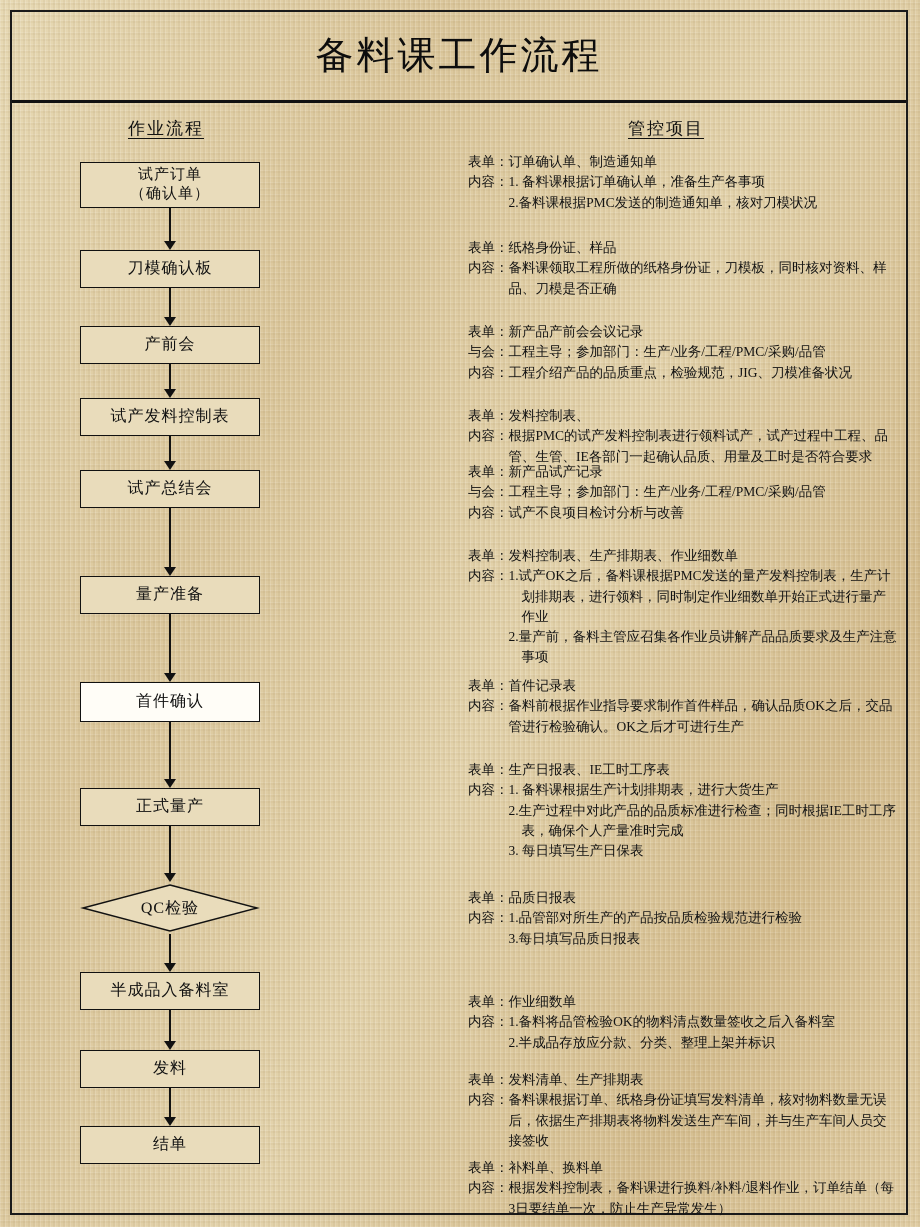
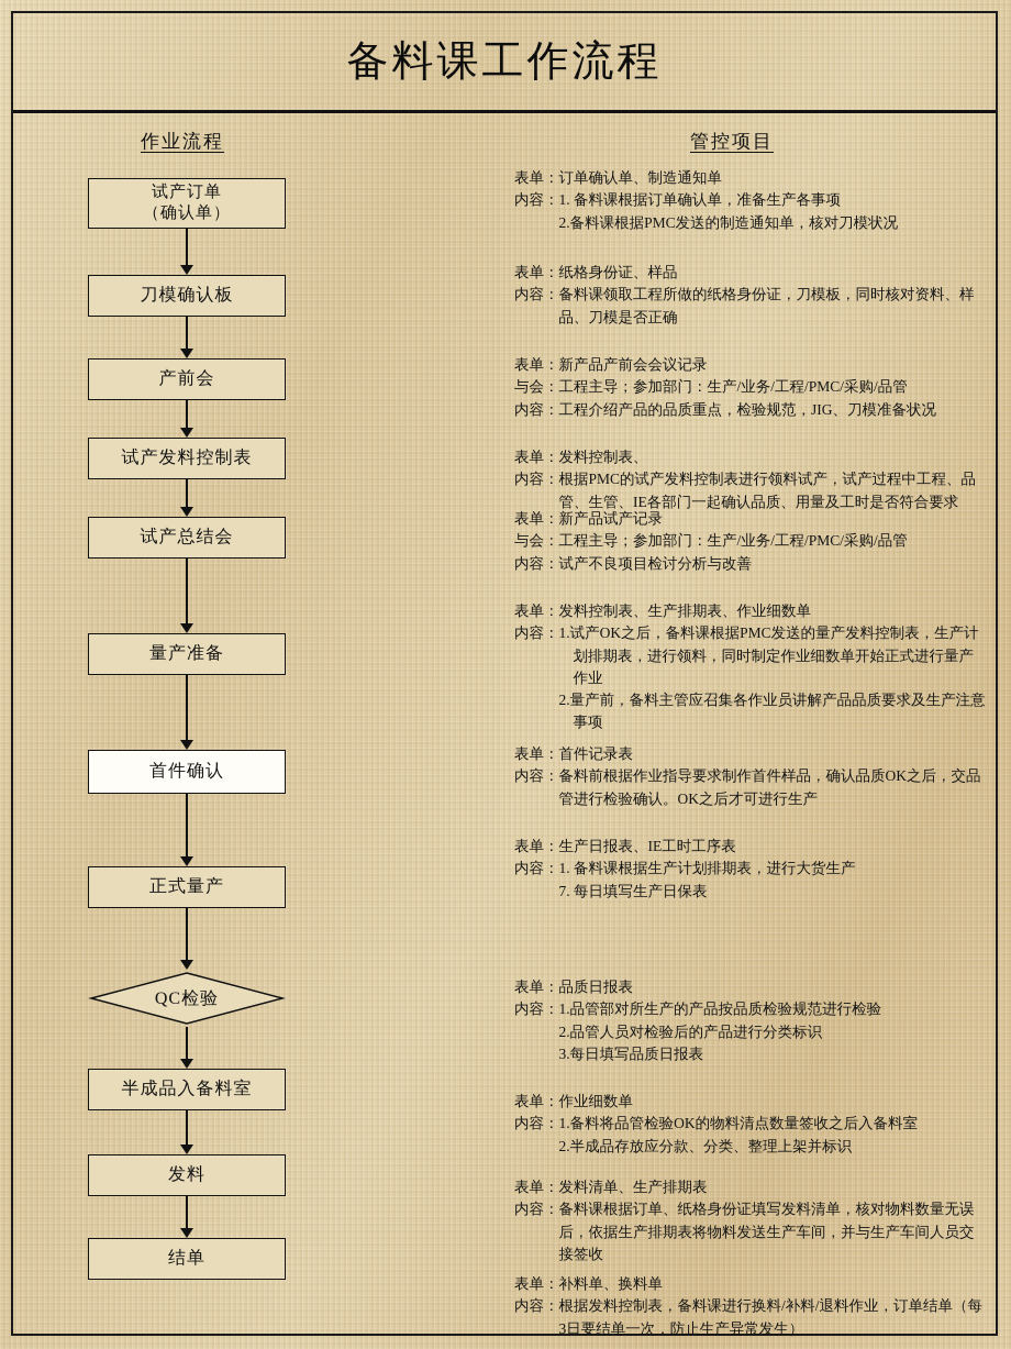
  备料课工作流程
  作业流程
  管控项目
  试产订单
  （确认单）
  刀模确认板
  产前会
  试产发料控制表
  试产总结会
  量产准备
  首件确认
  正式量产
  QC检验
  半成品入备料室
  发料
  结单
  表单：
  订单确认单、制造通知单
  内容：
  1. 备料课根据订单确认单，准备生产各事项
  2.备料课根据PMC发送的制造通知单，核对刀模状况
  表单：
  纸格身份证、样品
  内容：
  备料课领取工程所做的纸格身份证，刀模板，同时核对资料、样品、刀模是否正确
  表单：
  新产品产前会会议记录
  与会：
  工程主导；参加部门：生产/业务/工程/PMC/采购/品管
  内容：
  工程介绍产品的品质重点，检验规范，JIG、刀模准备状况
  表单：
  发料控制表、
  内容：
  根据PMC的试产发料控制表进行领料试产，试产过程中工程、品管、生管、IE各部门一起确认品质、用量及工时是否符合要求
  表单：
  新产品试产记录
  与会：
  工程主导；参加部门：生产/业务/工程/PMC/采购/品管
  内容：
  试产不良项目检讨分析与改善
  表单：
  发料控制表、生产排期表、作业细数单
  内容：
  1.试产OK之后，备料课根据PMC发送的量产发料控制表，生产计划排期表，进行领料，同时制定作业细数单开始正式进行量产作业
  2.量产前，备料主管应召集各作业员讲解产品品质要求及生产注意事项
  表单：
  首件记录表
  内容：
  备料前根据作业指导要求制作首件样品，确认品质OK之后，交品管进行检验确认。OK之后才可进行生产
  表单：
  生产日报表、IE工时工序表
  内容：
  1. 备料课根据生产计划排期表，进行大货生产
- 2.生产过程中对此产品的品质标准进行检查；同时根据IE工时工序表，确保个人产量准时完成
- 3. 每日填写生产日保表
+ 7. 每日填写生产日保表
  表单：
  品质日报表
  内容：
  1.品管部对所生产的产品按品质检验规范进行检验
+ 2.品管人员对检验后的产品进行分类标识
  3.每日填写品质日报表
  表单：
  作业细数单
  内容：
  1.备料将品管检验OK的物料清点数量签收之后入备料室
  2.半成品存放应分款、分类、整理上架并标识
  表单：
  发料清单、生产排期表
  内容：
  备料课根据订单、纸格身份证填写发料清单，核对物料数量无误后，依据生产排期表将物料发送生产车间，并与生产车间人员交接签收
  表单：
  补料单、换料单
  内容：
  根据发料控制表，备料课进行换料/补料/退料作业，订单结单（每3日要结单一次，防止生产异常发生）
